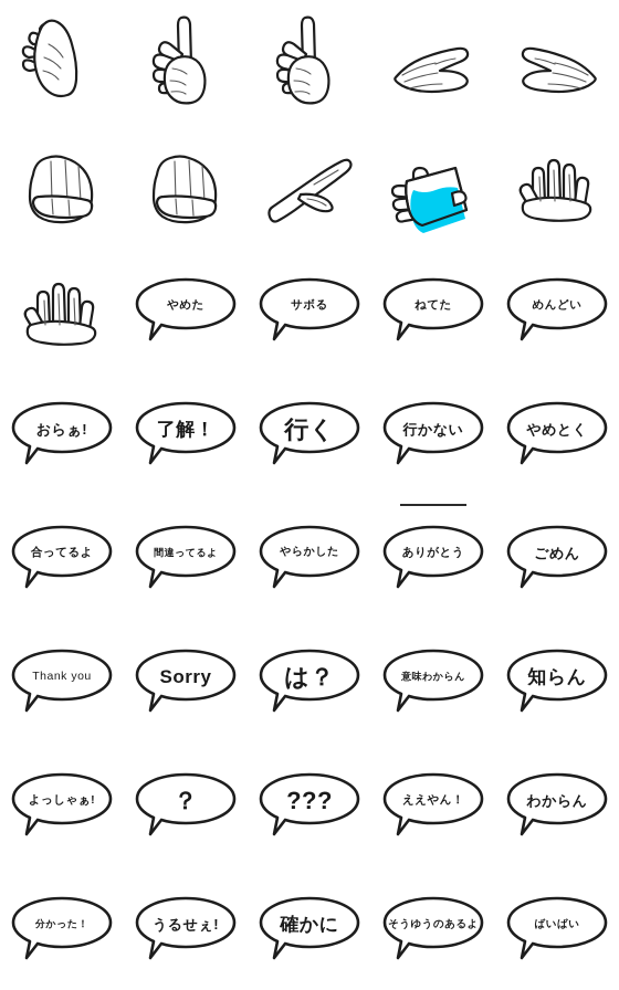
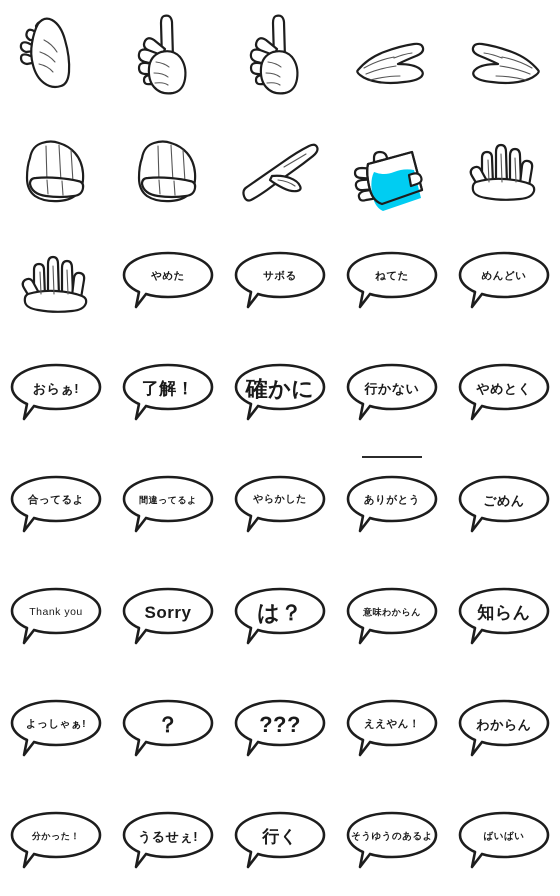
  やめた
  サボる
  ねてた
  めんどい
  おらぁ!
  了解！
- 行く
+ 確かに
  行かない
  やめとく
  合ってるよ
  間違ってるよ
  やらかした
  ありがとう
  ごめん
  Thank you
  Sorry
  は？
  意味わからん
  知らん
  よっしゃぁ!
  ？
  ???
  ええやん！
  わからん
  分かった！
  うるせぇ!
- 確かに
+ 行く
  そうゆうのあるよ
  ばいばい
